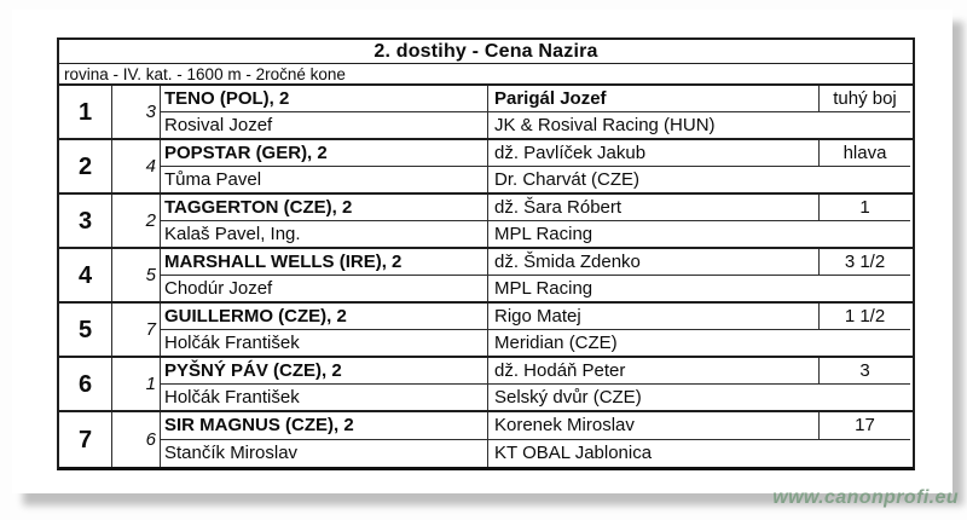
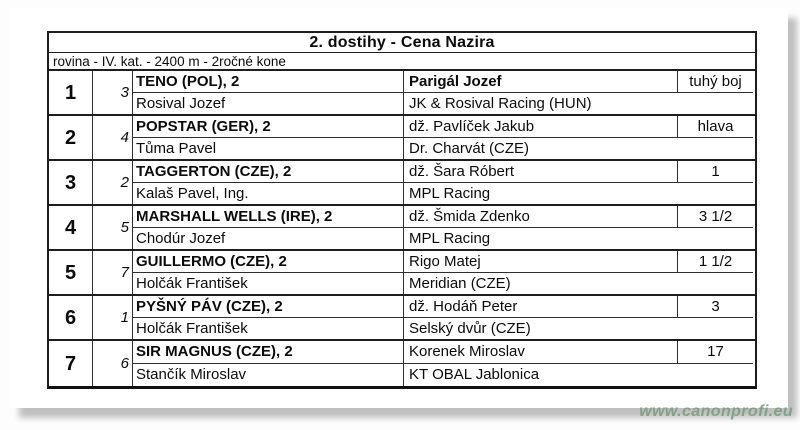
  2. dostihy - Cena Nazira
- rovina - IV. kat. - 1600 m - 2ročné kone
+ rovina - IV. kat. - 2400 m - 2ročné kone
  1
  3
  TENO (POL), 2
  Parigál Jozef
  tuhý boj
  Rosival Jozef
  JK & Rosival Racing (HUN)
  2
  4
  POPSTAR (GER), 2
  dž. Pavlíček Jakub
  hlava
  Tůma Pavel
  Dr. Charvát (CZE)
  3
  2
  TAGGERTON (CZE), 2
  dž. Šara Róbert
  1
  Kalaš Pavel, Ing.
  MPL Racing
  4
  5
  MARSHALL WELLS (IRE), 2
  dž. Šmida Zdenko
  3 1/2
  Chodúr Jozef
  MPL Racing
  5
  7
  GUILLERMO (CZE), 2
  Rigo Matej
  1 1/2
  Holčák František
  Meridian (CZE)
  6
  1
  PYŠNÝ PÁV (CZE), 2
  dž. Hodáň Peter
  3
  Holčák František
  Selský dvůr (CZE)
  7
  6
  SIR MAGNUS (CZE), 2
  Korenek Miroslav
  17
  Stančík Miroslav
  KT OBAL Jablonica
  www.canonprofi.eu
